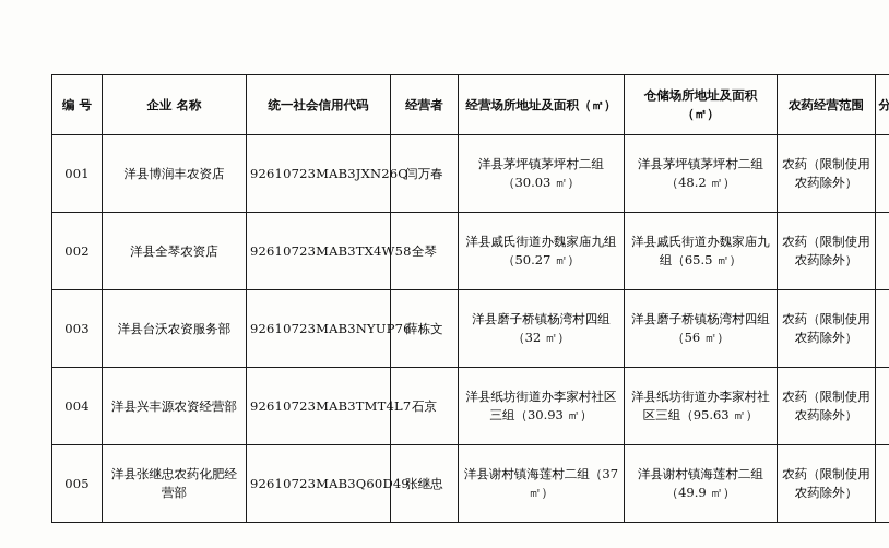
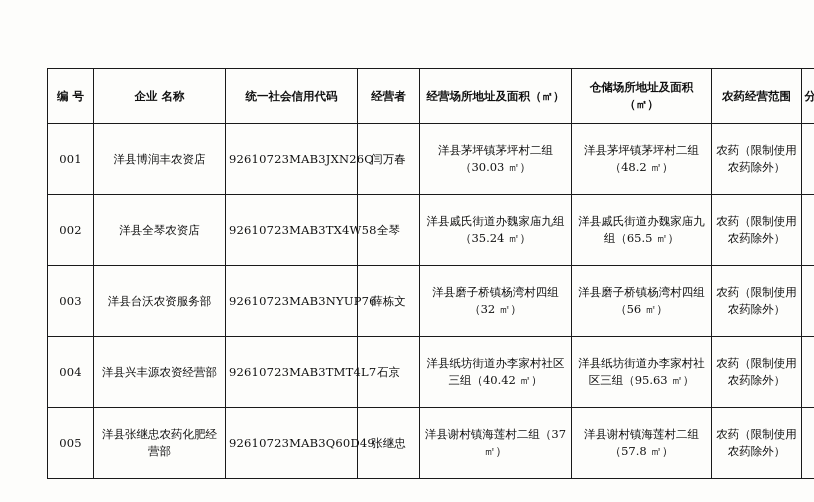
  编 号	企业 名称	统一社会信用代码	经营者	经营场所地址及面积（㎡）	仓储场所地址及面积（㎡）	农药经营范围	分
  001	洋县博润丰农资店	92610723MAB3JXN26Q	闫万春	洋县茅坪镇茅坪村二组（30.03 ㎡）	洋县茅坪镇茅坪村二组（48.2 ㎡）	农药（限制使用农药除外）
- 002	洋县全琴农资店	92610723MAB3TX4W58	全琴	洋县戚氏街道办魏家庙九组（50.27 ㎡）	洋县戚氏街道办魏家庙九组（65.5 ㎡）	农药（限制使用农药除外）
+ 002	洋县全琴农资店	92610723MAB3TX4W58	全琴	洋县戚氏街道办魏家庙九组（35.24 ㎡）	洋县戚氏街道办魏家庙九组（65.5 ㎡）	农药（限制使用农药除外）
  003	洋县台沃农资服务部	92610723MAB3NYUP7	薛栋文	洋县磨子桥镇杨湾村四组（32 ㎡）	洋县磨子桥镇杨湾村四组（56 ㎡）	农药（限制使用农药除外）
- 004	洋县兴丰源农资经营部	92610723MAB3TMT4L7	石京	洋县纸坊街道办李家村社区三组（30.93 ㎡）	洋县纸坊街道办李家村社区三组（95.63 ㎡）	农药（限制使用农药除外）
+ 004	洋县兴丰源农资经营部	92610723MAB3TMT4L7	石京	洋县纸坊街道办李家村社区三组（40.42 ㎡）	洋县纸坊街道办李家村社区三组（95.63 ㎡）	农药（限制使用农药除外）
- 005	洋县张继忠农药化肥经营部	92610723MAB3Q60D4	张继忠	洋县谢村镇海莲村二组（37 ㎡）	洋县谢村镇海莲村二组（49.9 ㎡）	农药（限制使用农药除外）
+ 005	洋县张继忠农药化肥经营部	92610723MAB3Q60D4	张继忠	洋县谢村镇海莲村二组（37 ㎡）	洋县谢村镇海莲村二组（57.8 ㎡）	农药（限制使用农药除外）
